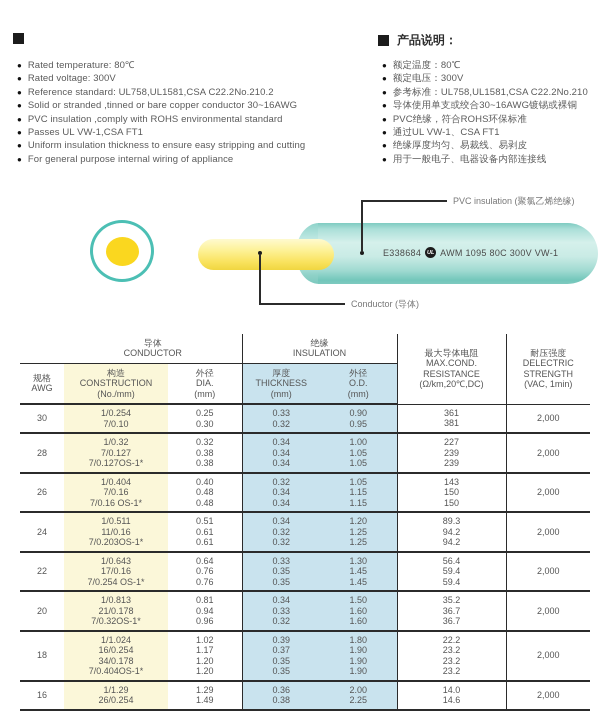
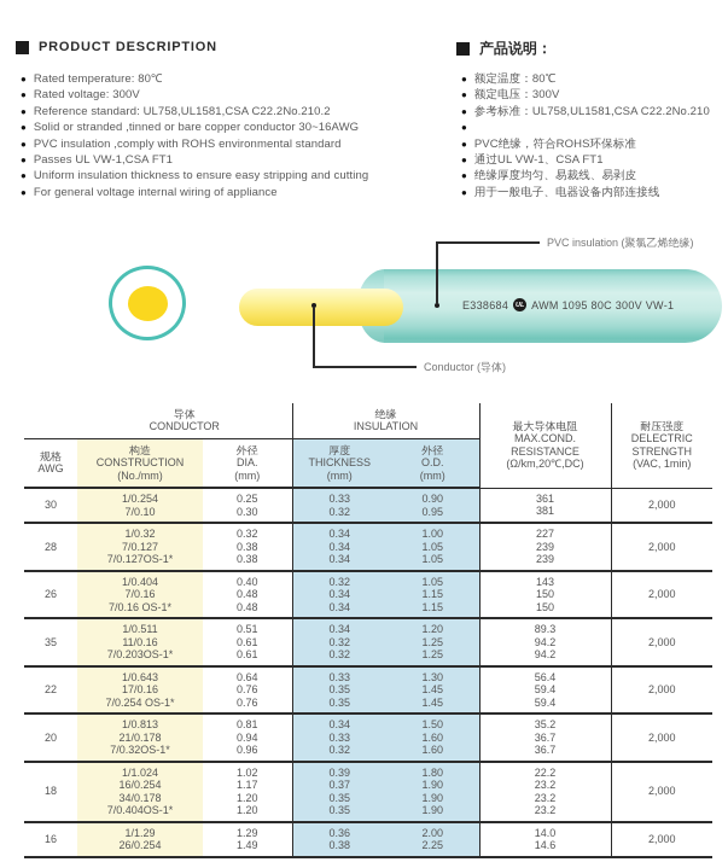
+ PRODUCT DESCRIPTION
  ●
  Rated temperature: 80℃
  ●
  Rated voltage: 300V
  ●
  Reference standard: UL758,UL1581,CSA C22.2No.210.2
  ●
  Solid or stranded ,tinned or bare copper conductor 30~16AWG
  ●
  PVC insulation ,comply with ROHS environmental standard
  ●
  Passes UL VW-1,CSA FT1
  ●
  Uniform insulation thickness to ensure easy stripping and cutting
  ●
- For general purpose internal wiring of appliance
+ For general voltage internal wiring of appliance
  产品说明：
  ●
  额定温度：80℃
  ●
  额定电压：300V
  ●
  参考标准：UL758,UL1581,CSA C22.2No.210
  ●
- 导体使用单支或绞合30~16AWG镀锡或裸铜
  ●
  PVC绝缘，符合ROHS环保标准
  ●
  通过UL VW-1、CSA FT1
  ●
  绝缘厚度均匀、易裁线、易剥皮
  ●
  用于一般电子、电器设备内部连接线
  E338684
  AWM 1095 80C 300V VW-1
  PVC insulation (聚氯乙烯绝缘)
  Conductor (导体)
  	导体 CONDUCTOR	绝缘 INSULATION	最大导体电阻 MAX.COND. RESISTANCE (Ω/km,20℃,DC)	耐压强度 DELECTRIC STRENGTH (VAC, 1min)
  规格 AWG	构造 CONSTRUCTION (No./mm)	外径 DIA. (mm)	厚度 THICKNESS (mm)	外径 O.D. (mm)
  30	1/0.254 7/0.10	0.25 0.30	0.33 0.32	0.90 0.95	361 381	2,000
  28	1/0.32 7/0.127 7/0.127OS-1*	0.32 0.38 0.38	0.34 0.34 0.34	1.00 1.05 1.05	227 239 239	2,000
  26	1/0.404 7/0.16 7/0.16 OS-1*	0.40 0.48 0.48	0.32 0.34 0.34	1.05 1.15 1.15	143 150 150	2,000
- 24	1/0.511 11/0.16 7/0.203OS-1*	0.51 0.61 0.61	0.34 0.32 0.32	1.20 1.25 1.25	89.3 94.2 94.2	2,000
+ 35	1/0.511 11/0.16 7/0.203OS-1*	0.51 0.61 0.61	0.34 0.32 0.32	1.20 1.25 1.25	89.3 94.2 94.2	2,000
  22	1/0.643 17/0.16 7/0.254 OS-1*	0.64 0.76 0.76	0.33 0.35 0.35	1.30 1.45 1.45	56.4 59.4 59.4	2,000
  20	1/0.813 21/0.178 7/0.32OS-1*	0.81 0.94 0.96	0.34 0.33 0.32	1.50 1.60 1.60	35.2 36.7 36.7	2,000
  18	1/1.024 16/0.254 34/0.178 7/0.404OS-1*	1.02 1.17 1.20 1.20	0.39 0.37 0.35 0.35	1.80 1.90 1.90 1.90	22.2 23.2 23.2 23.2	2,000
  16	1/1.29 26/0.254	1.29 1.49	0.36 0.38	2.00 2.25	14.0 14.6	2,000
